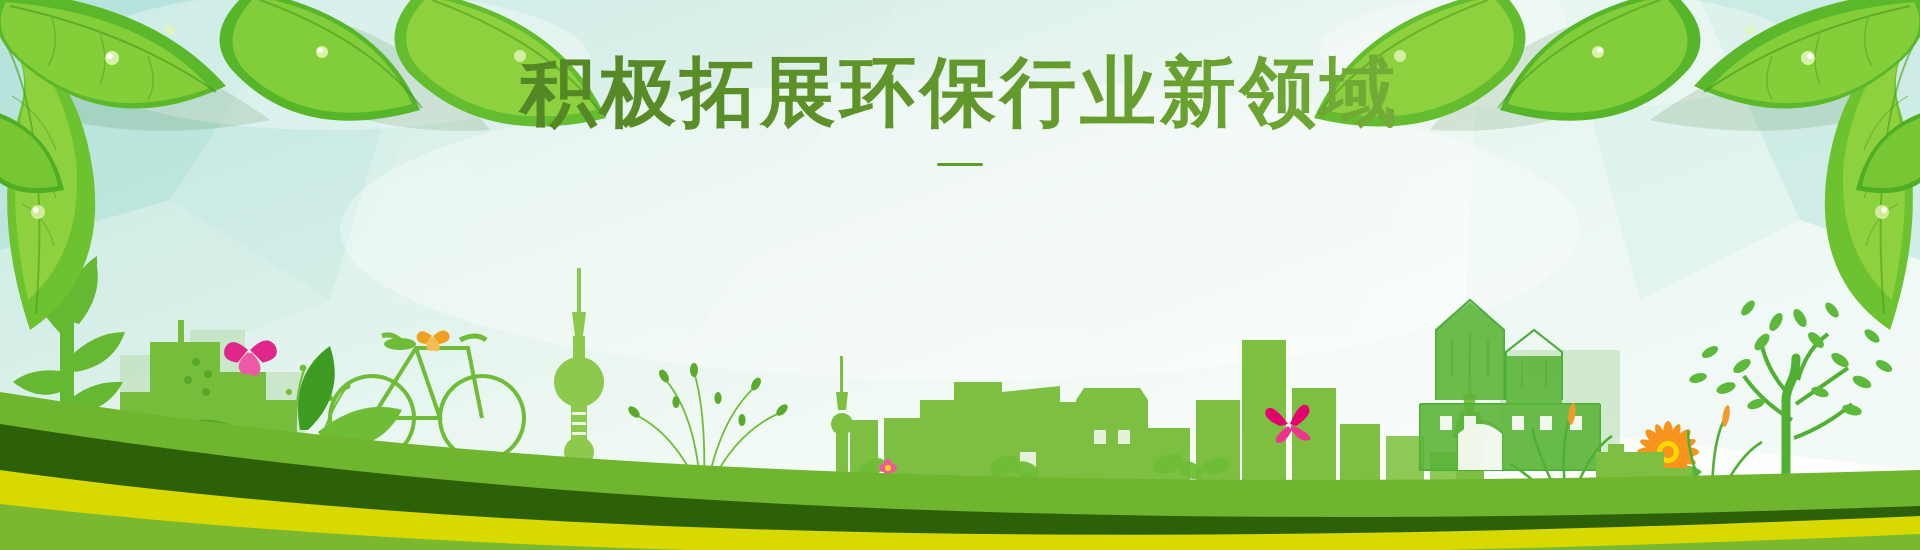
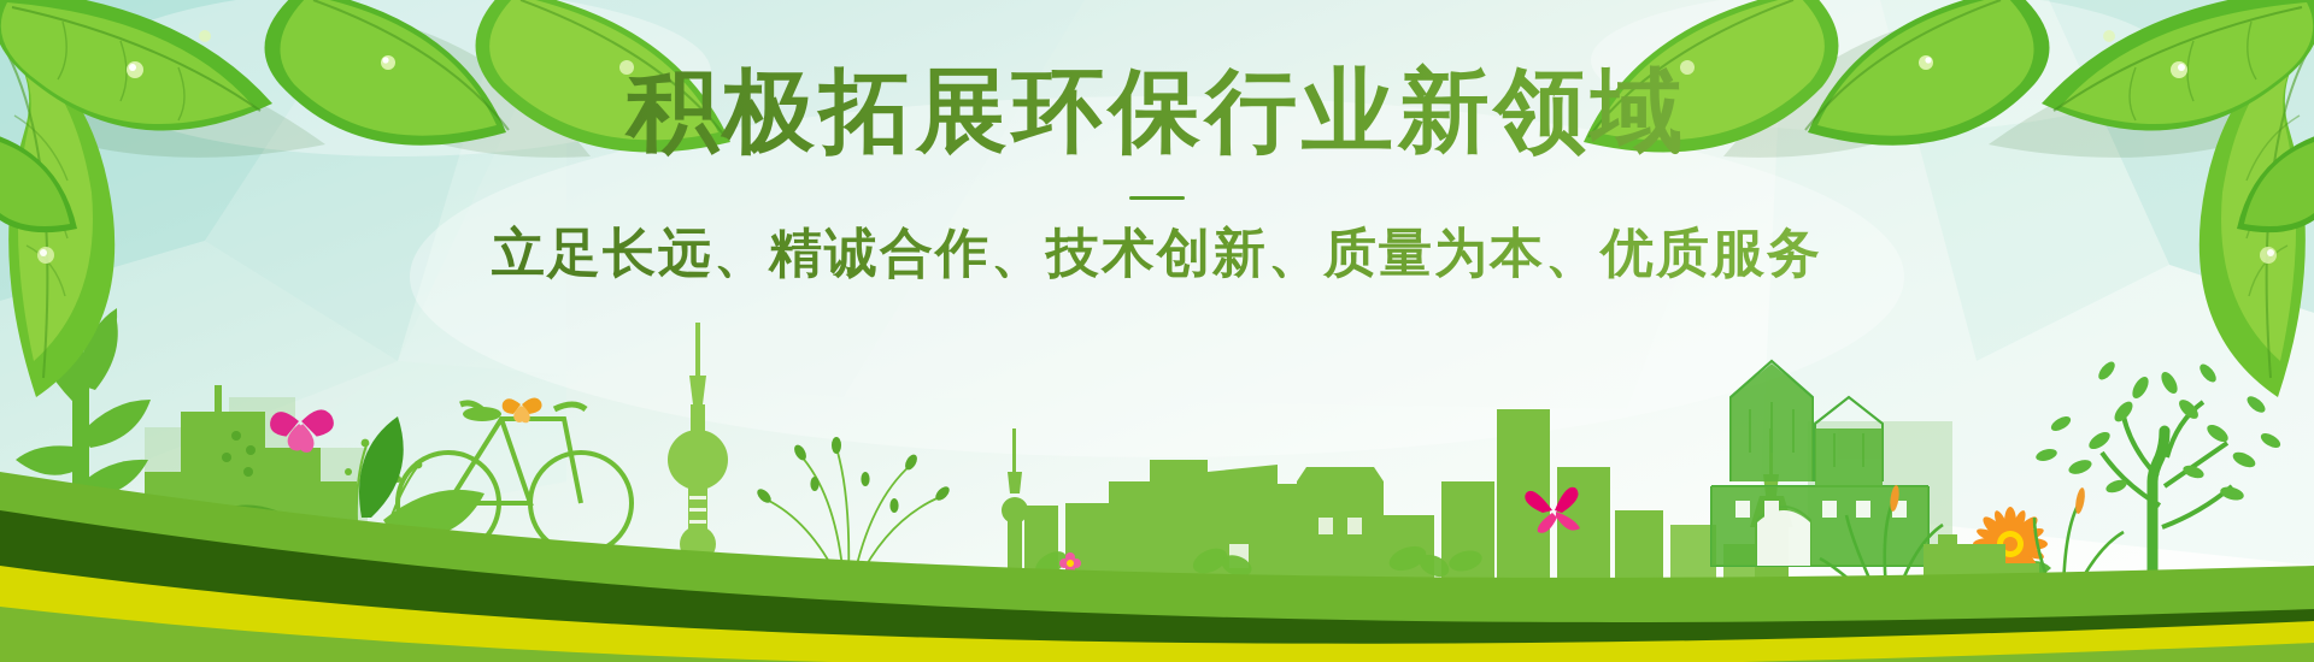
  积极拓展环保行业新领域
+ 立足长远、精诚合作、技术创新、质量为本、优质服务
